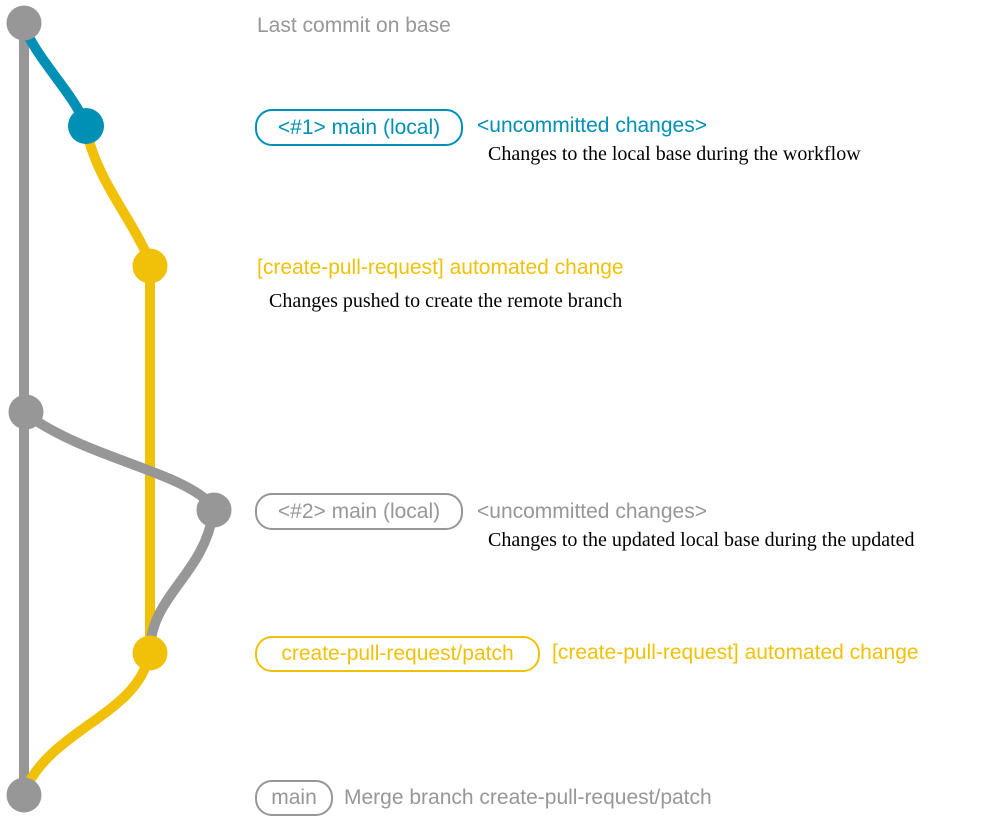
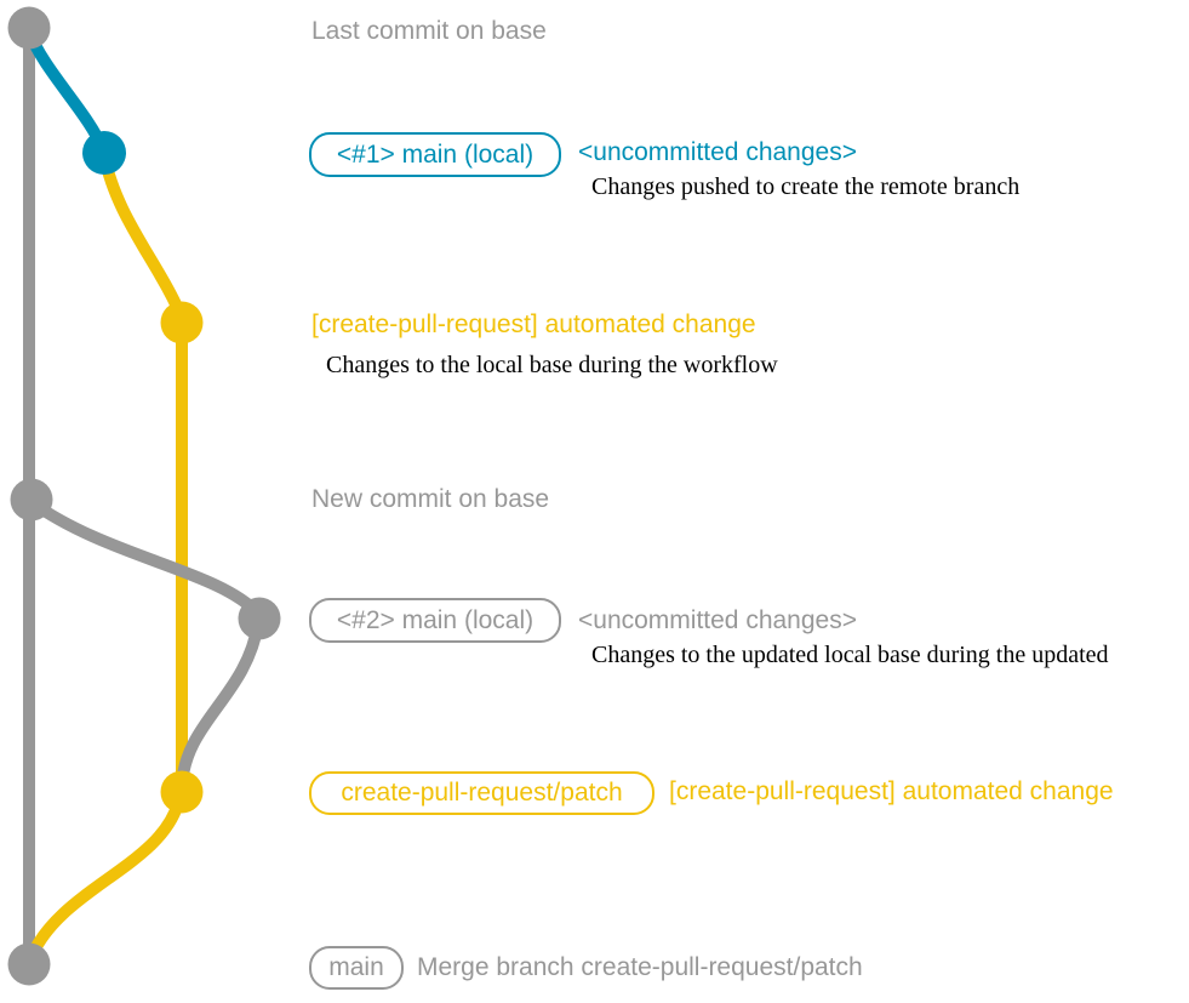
  Last commit on base
  <#1> main (local)
  <uncommitted changes>
- Changes to the local base during the workflow
+ Changes pushed to create the remote branch
  [create-pull-request] automated change
- Changes pushed to create the remote branch
+ Changes to the local base during the workflow
+ New commit on base
  <#2> main (local)
  <uncommitted changes>
  Changes to the updated local base during the updated
  create-pull-request/patch
  [create-pull-request] automated change
  main
  Merge branch create-pull-request/patch
